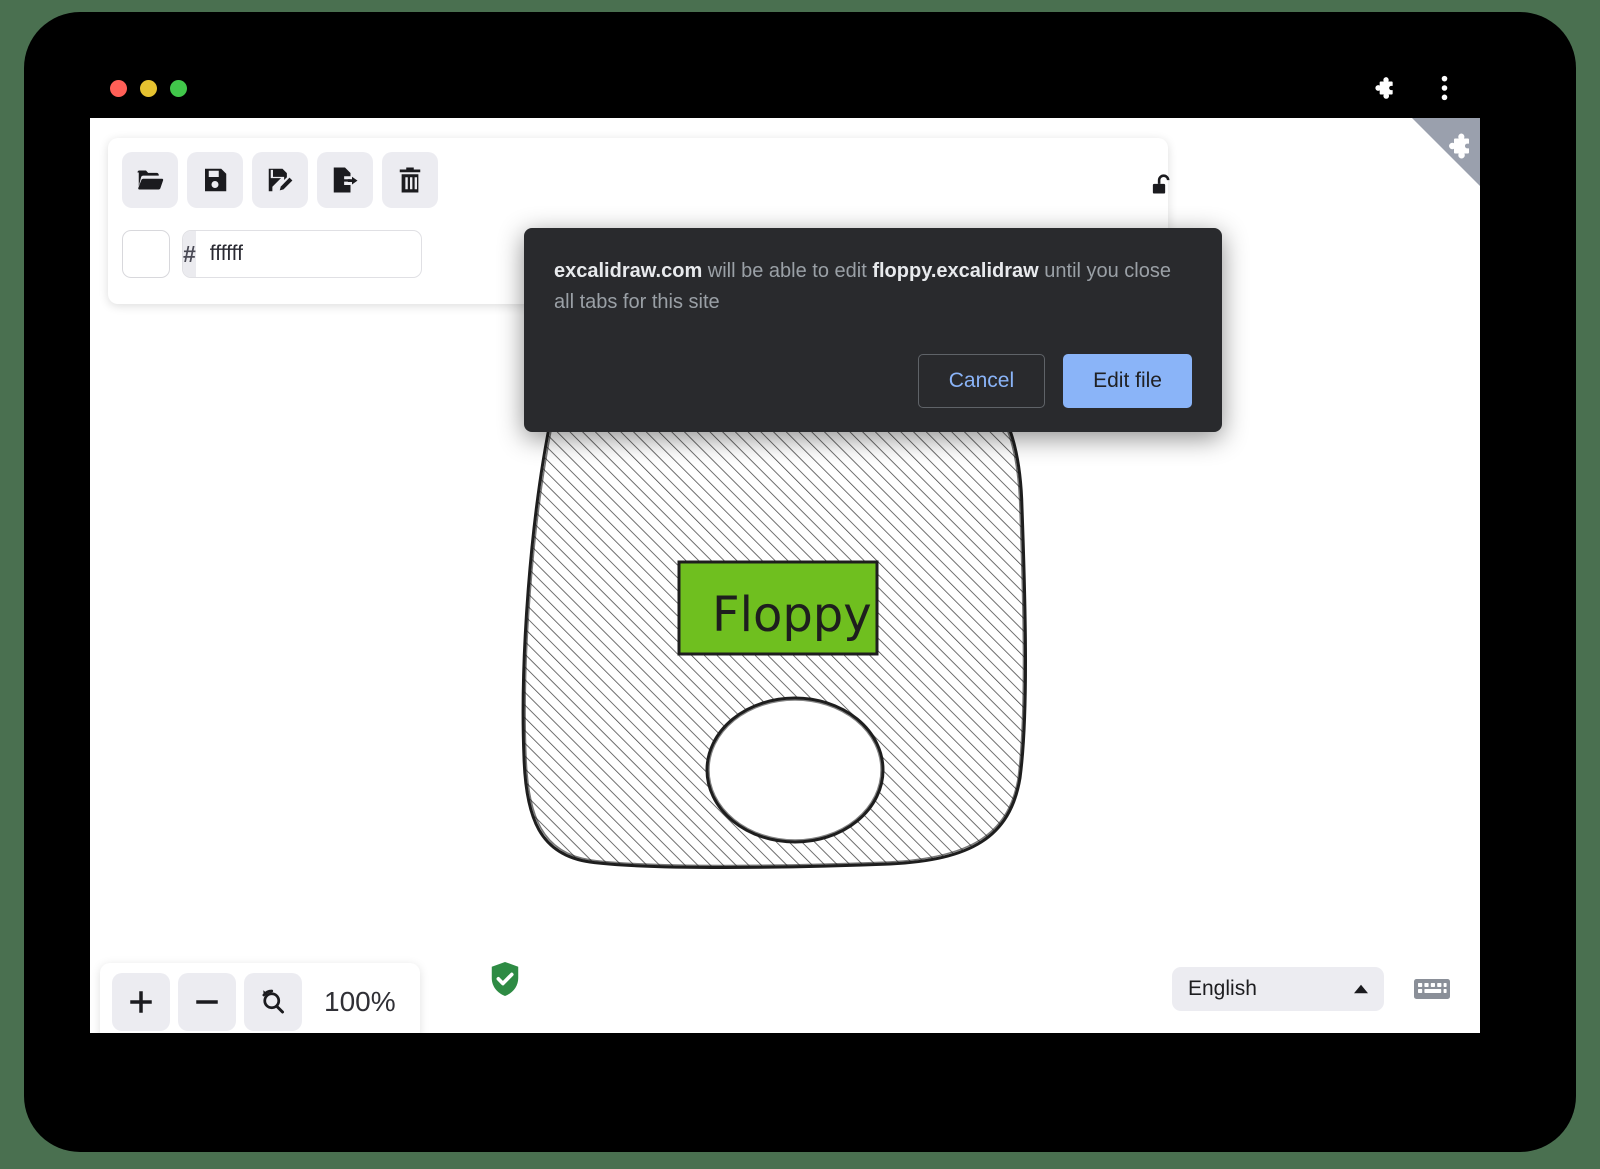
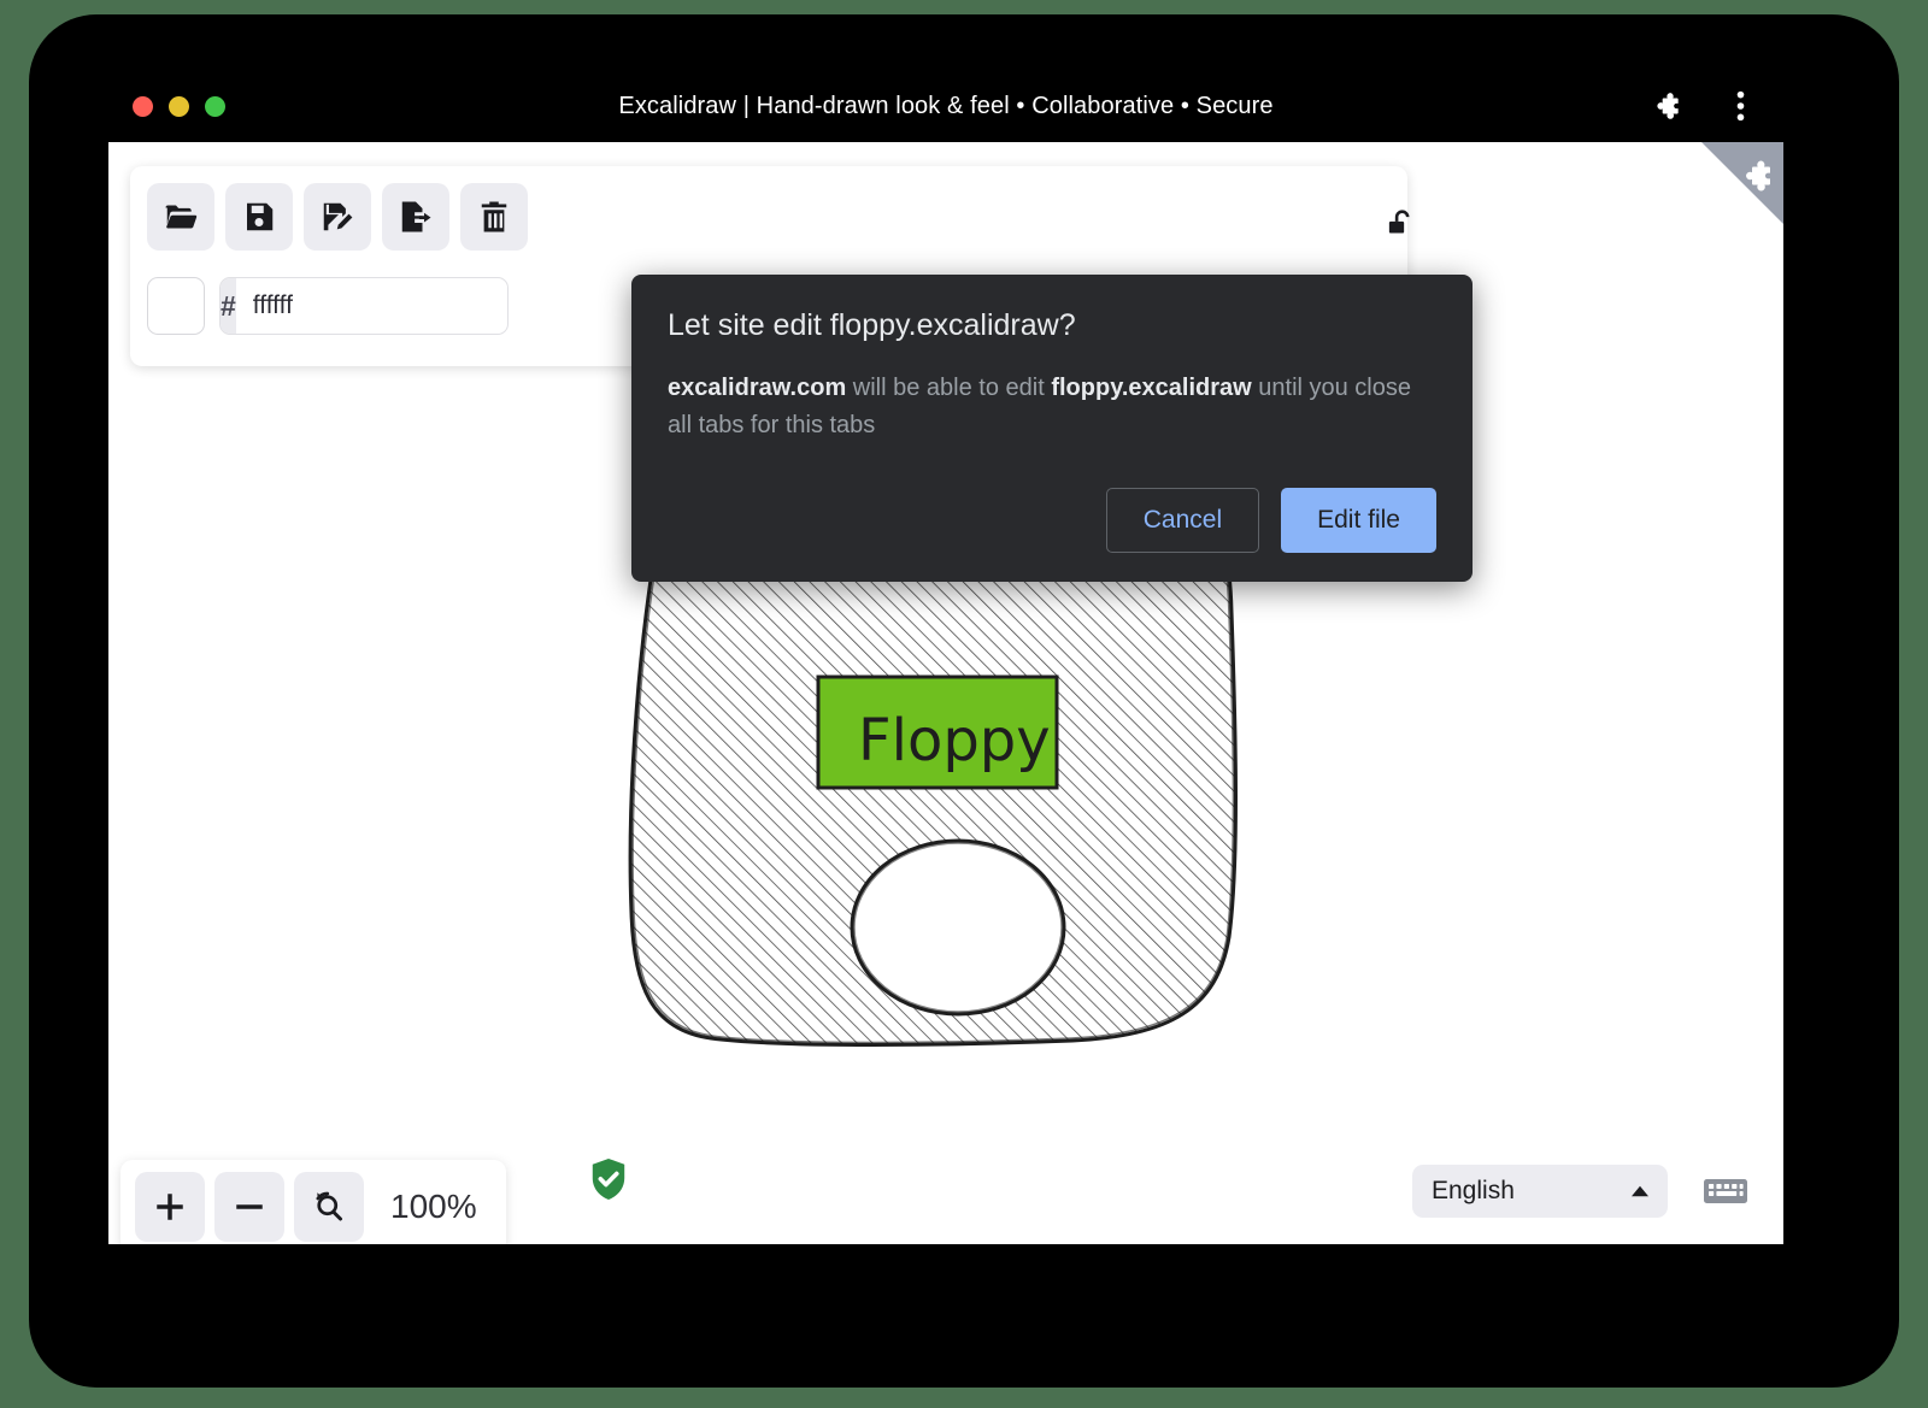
+ Excalidraw | Hand-drawn look & feel • Collaborative • Secure
  Floppy
  #
  ffffff
  100%
  English
+ Let site edit floppy.excalidraw?
- excalidraw.com will be able to edit floppy.excalidraw until you close all tabs for this site
+ excalidraw.com will be able to edit floppy.excalidraw until you close all tabs for this tabs
  Cancel
  Edit file
